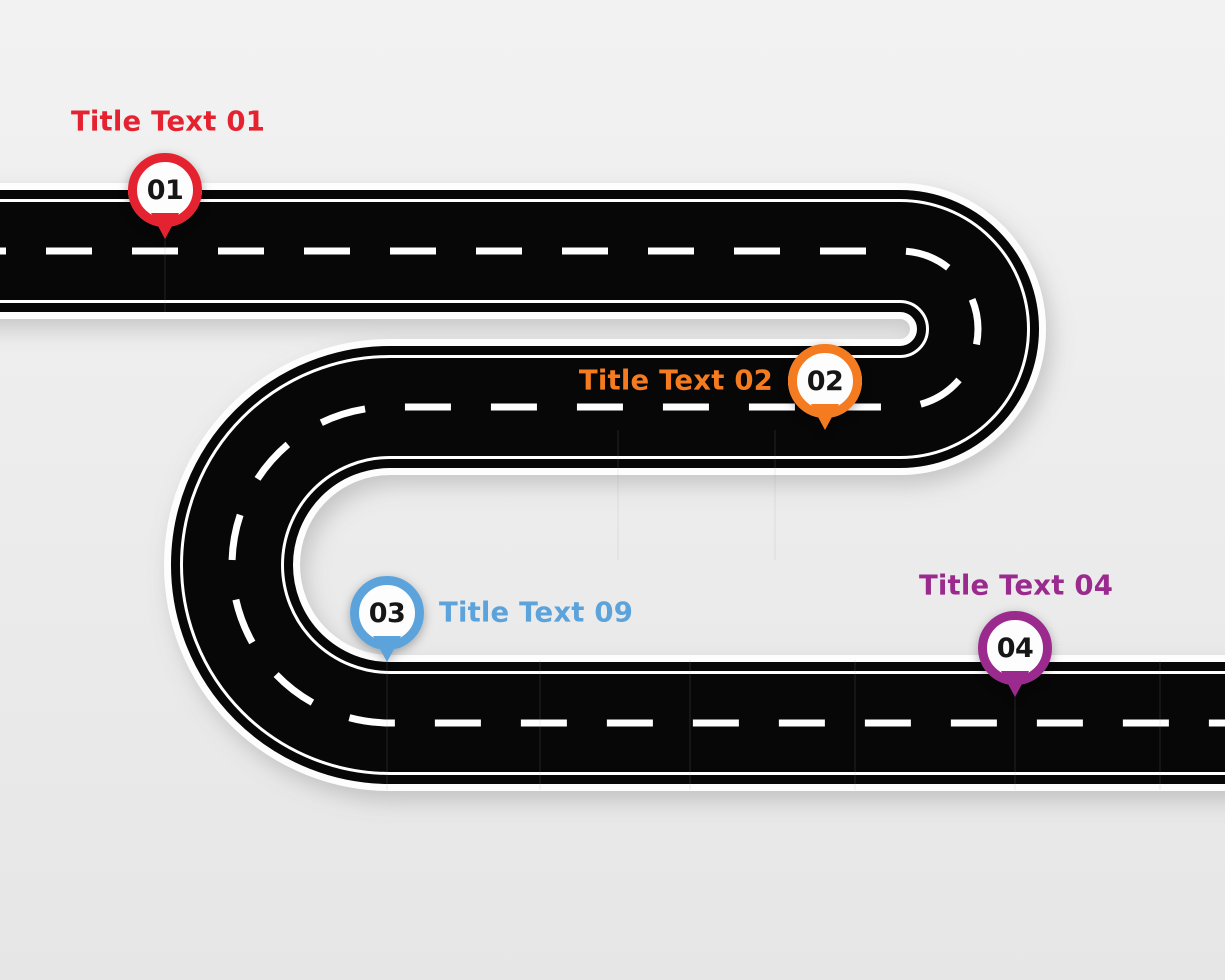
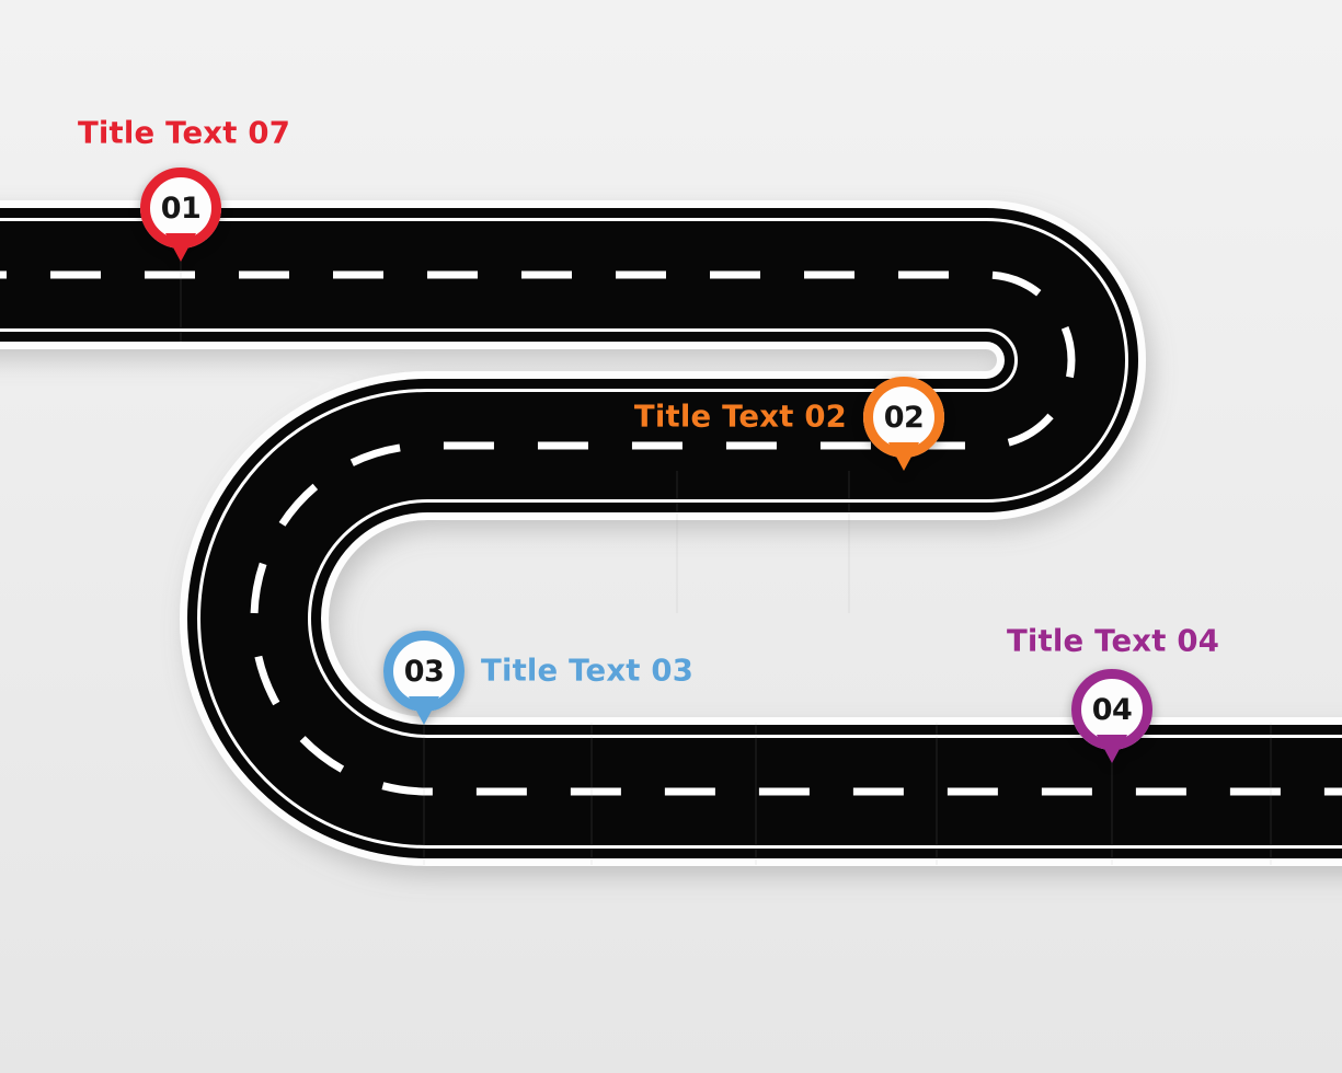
- Title Text 01
+ Title Text 07
  01
  Title Text 02
  02
- Title Text 09
+ Title Text 03
  03
  Title Text 04
  04
